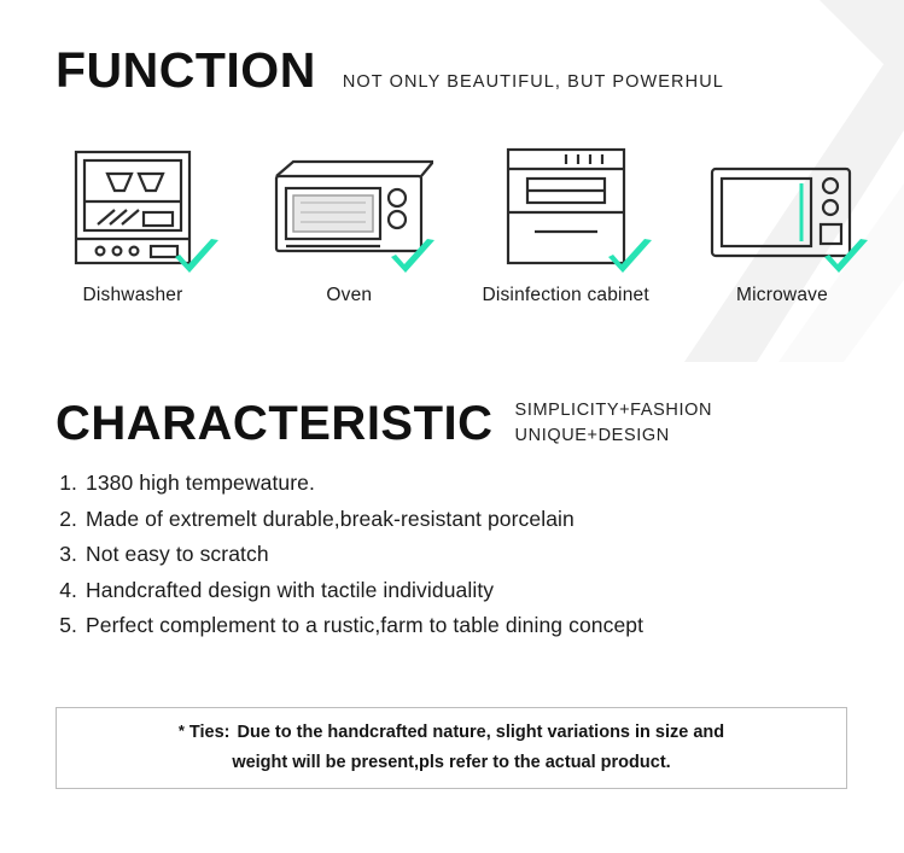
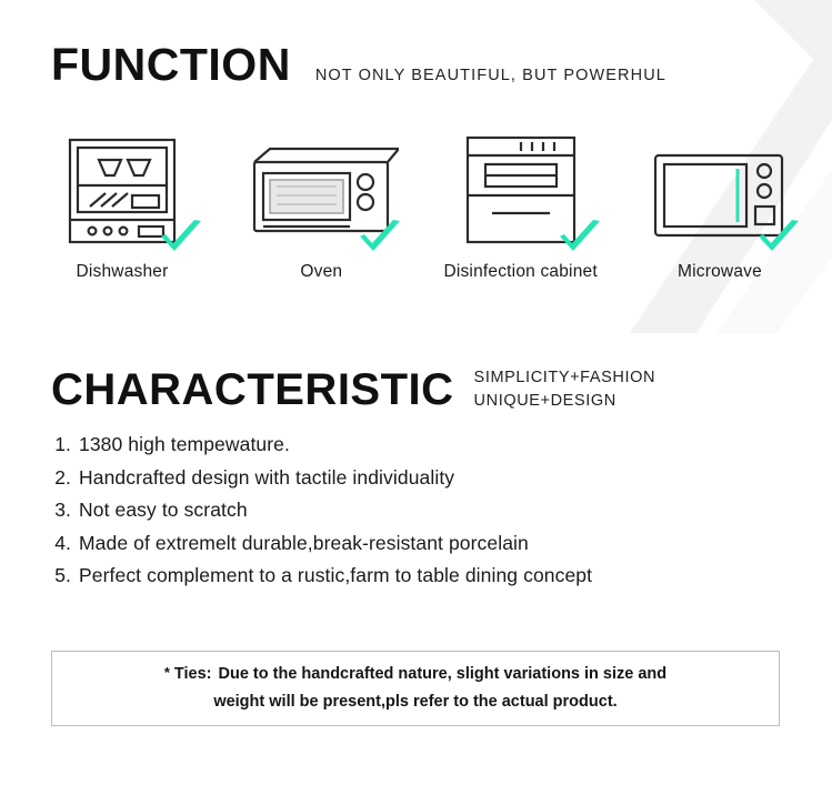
  FUNCTION
  NOT ONLY BEAUTIFUL, BUT POWERHUL
  Dishwasher
  Oven
  Disinfection cabinet
  Microwave
  CHARACTERISTIC
  SIMPLICITY+FASHION
  UNIQUE+DESIGN
  1.
  1380 high tempewature.
  2.
- Made of extremelt durable,break-resistant porcelain
+ Handcrafted design with tactile individuality
  3.
  Not easy to scratch
  4.
- Handcrafted design with tactile individuality
+ Made of extremelt durable,break-resistant porcelain
  5.
  Perfect complement to a rustic,farm to table dining concept
  * Ties: Due to the handcrafted nature, slight variations in size and
  weight will be present,pls refer to the actual product.
